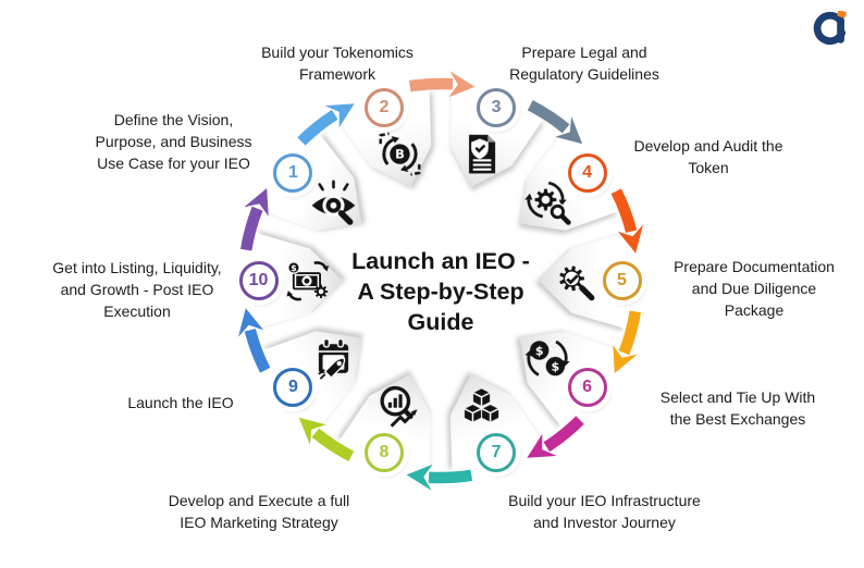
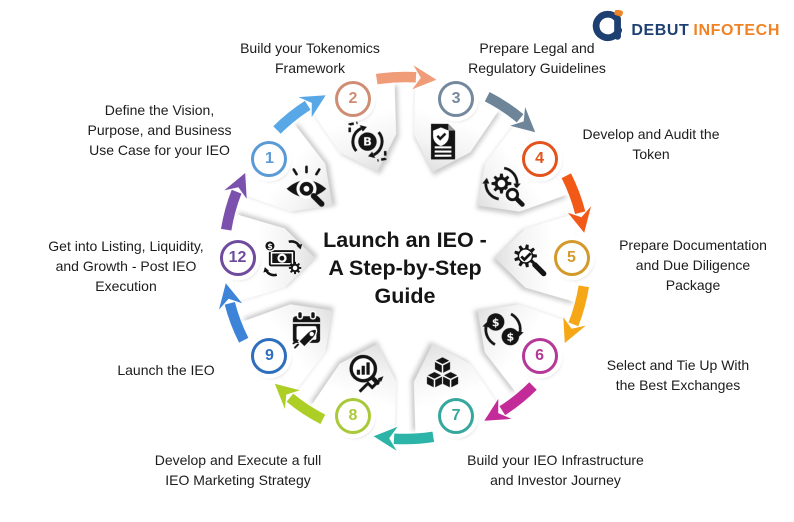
+ DEBUT INFOTECH
  Launch an IEO -
  A Step-by-Step
  Guide
  1
  2
  3
  4
  5
  6
  7
  8
  9
- 10
+ 12
  Define the Vision,
  Purpose, and Business
  Use Case for your IEO
  Build your Tokenomics
  Framework
  Prepare Legal and
  Regulatory Guidelines
  Develop and Audit the
  Token
  Prepare Documentation
  and Due Diligence
  Package
  Select and Tie Up With
  the Best Exchanges
  Build your IEO Infrastructure
  and Investor Journey
  Develop and Execute a full
  IEO Marketing Strategy
  Launch the IEO
  Get into Listing, Liquidity,
  and Growth - Post IEO
  Execution
